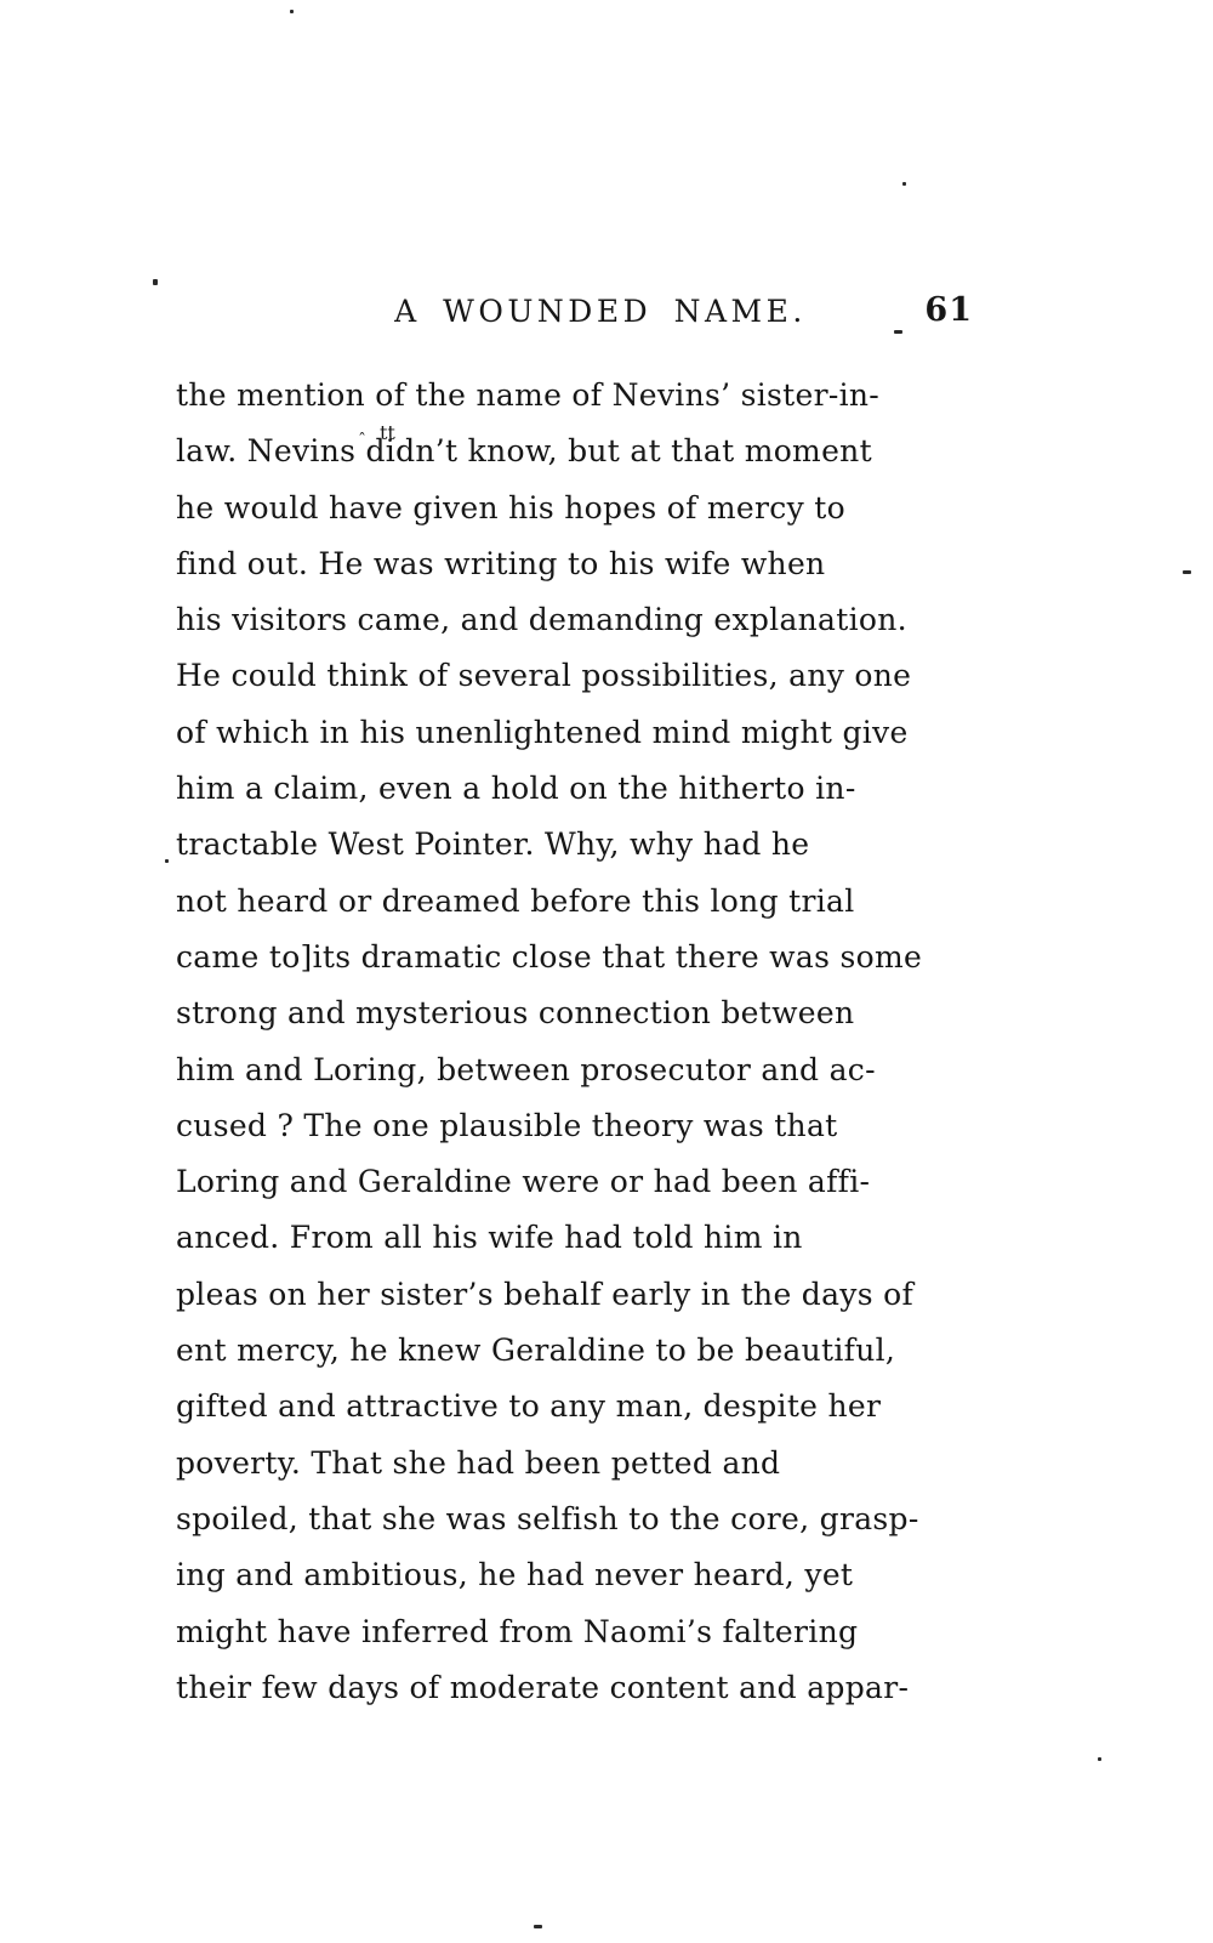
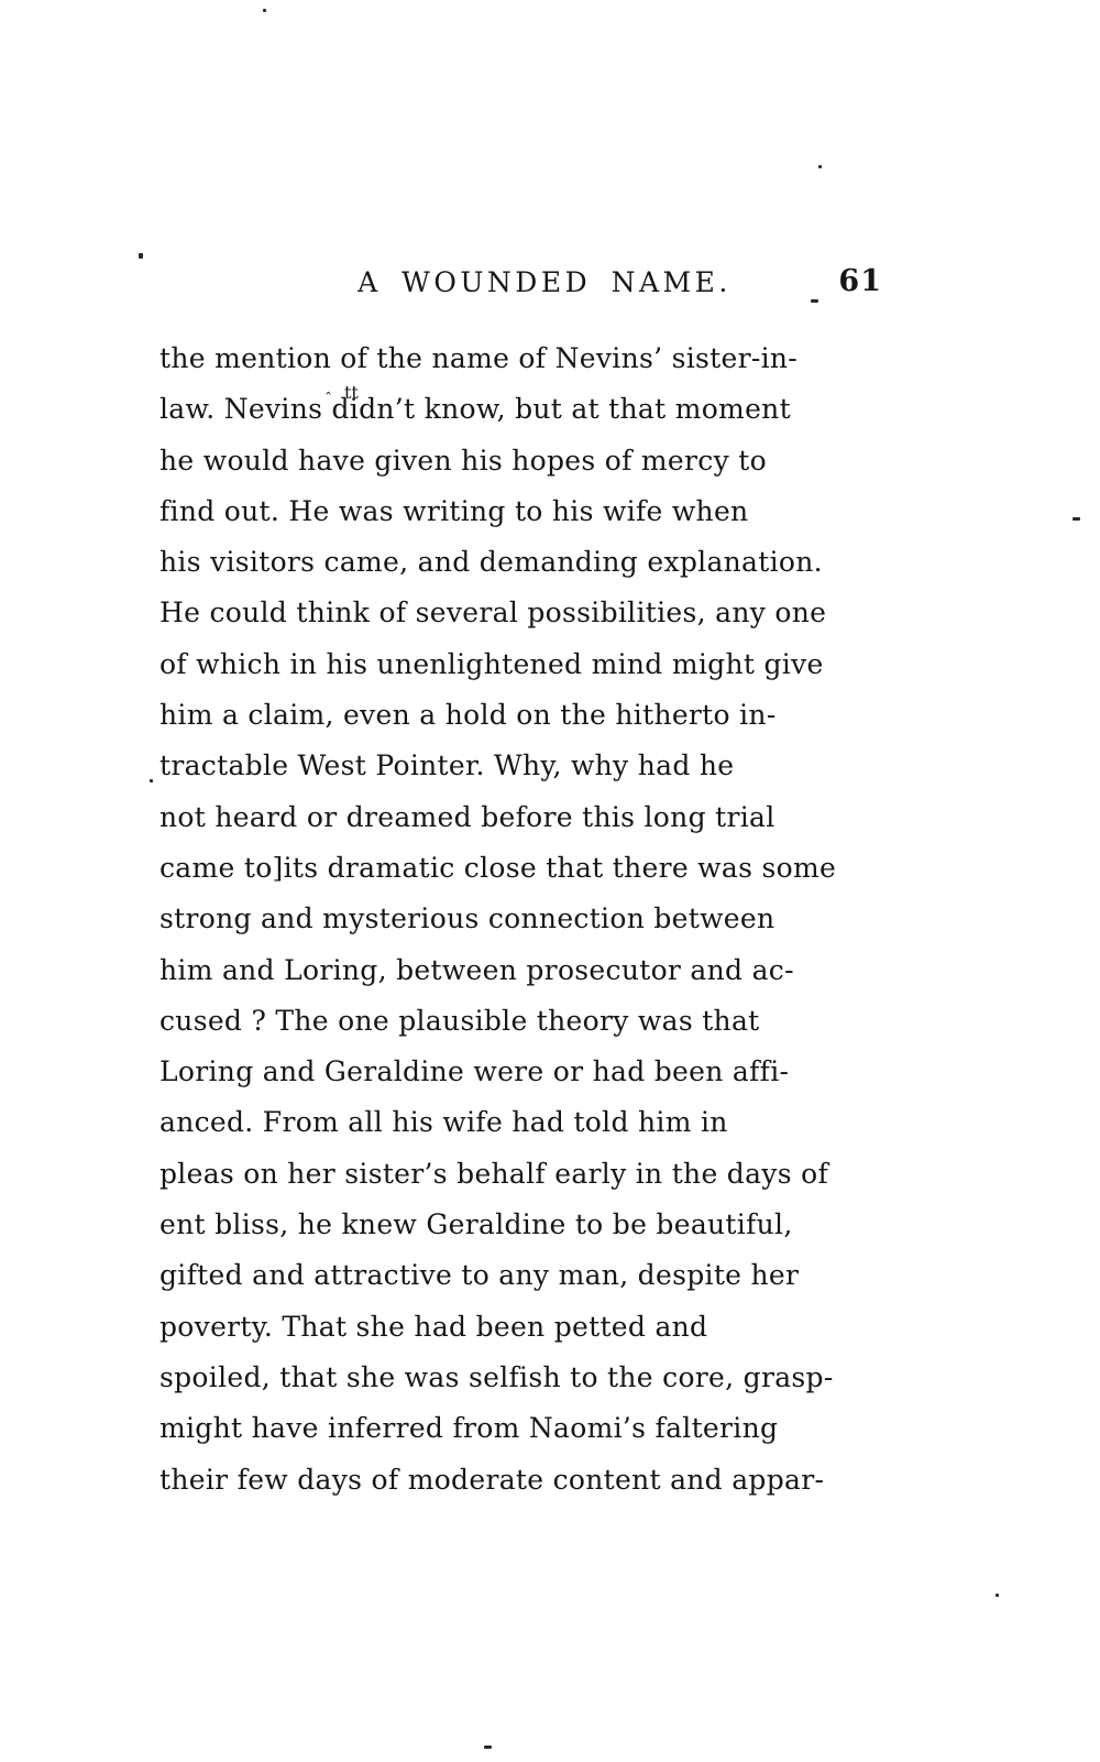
  A WOUNDED NAME.
  61
  the mention of the name of Nevins’ sister-in-
  law. Nevins didn’t know, but at that moment
  he would have given his hopes of mercy to
  find out. He was writing to his wife when
  his visitors came, and demanding explanation.
  He could think of several possibilities, any one
  of which in his unenlightened mind might give
  him a claim, even a hold on the hitherto in-
  tractable West Pointer. Why, why had he
  not heard or dreamed before this long trial
  came to]its dramatic close that there was some
  strong and mysterious connection between
  him and Loring, between prosecutor and ac-
  cused ? The one plausible theory was that
  Loring and Geraldine were or had been affi-
  anced. From all his wife had told him in
  pleas on her sister’s behalf early in the days of
- ent mercy, he knew Geraldine to be beautiful,
+ ent bliss, he knew Geraldine to be beautiful,
  gifted and attractive to any man, despite her
  poverty. That she had been petted and
  spoiled, that she was selfish to the core, grasp-
- ing and ambitious, he had never heard, yet
  might have inferred from Naomi’s faltering
  their few days of moderate content and appar-
  tt
  ˆ
